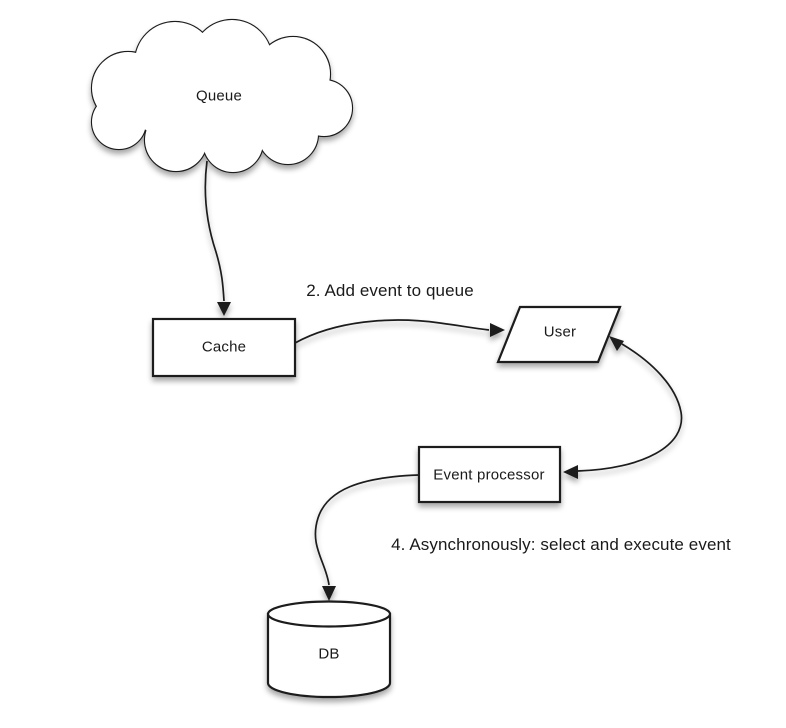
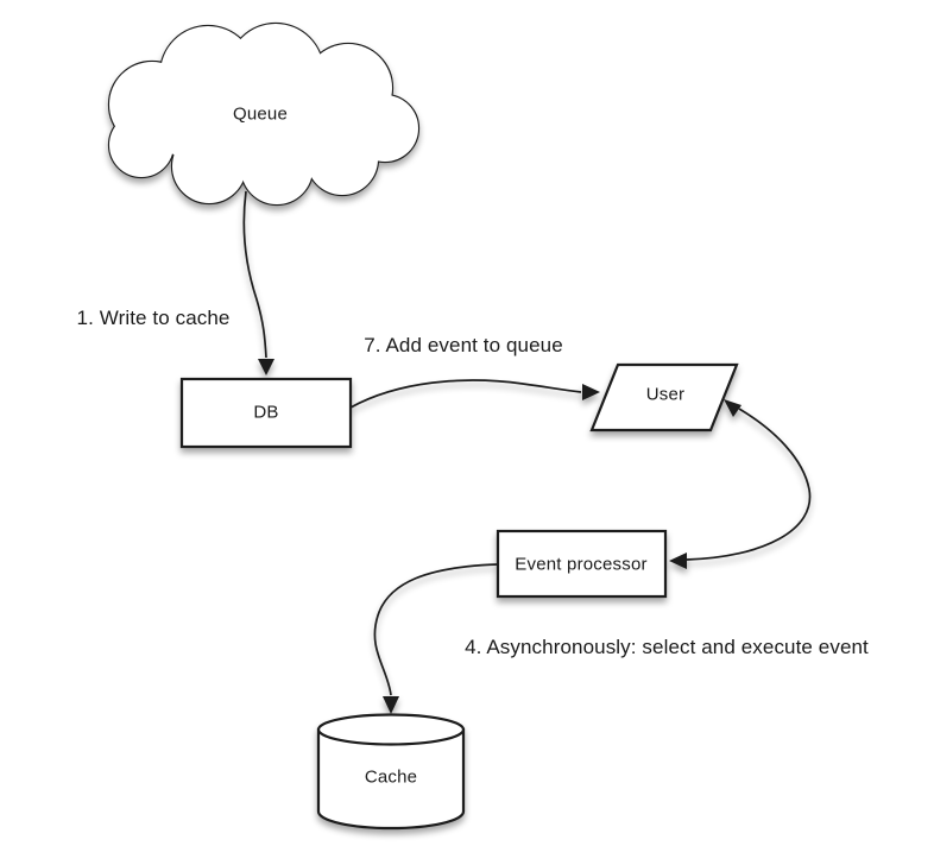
  Queue
- Cache
+ DB
  User
  Event processor
- DB
+ Cache
+ 1. Write to cache
- 2. Add event to queue
+ 7. Add event to queue
  4. Asynchronously: select and execute event
